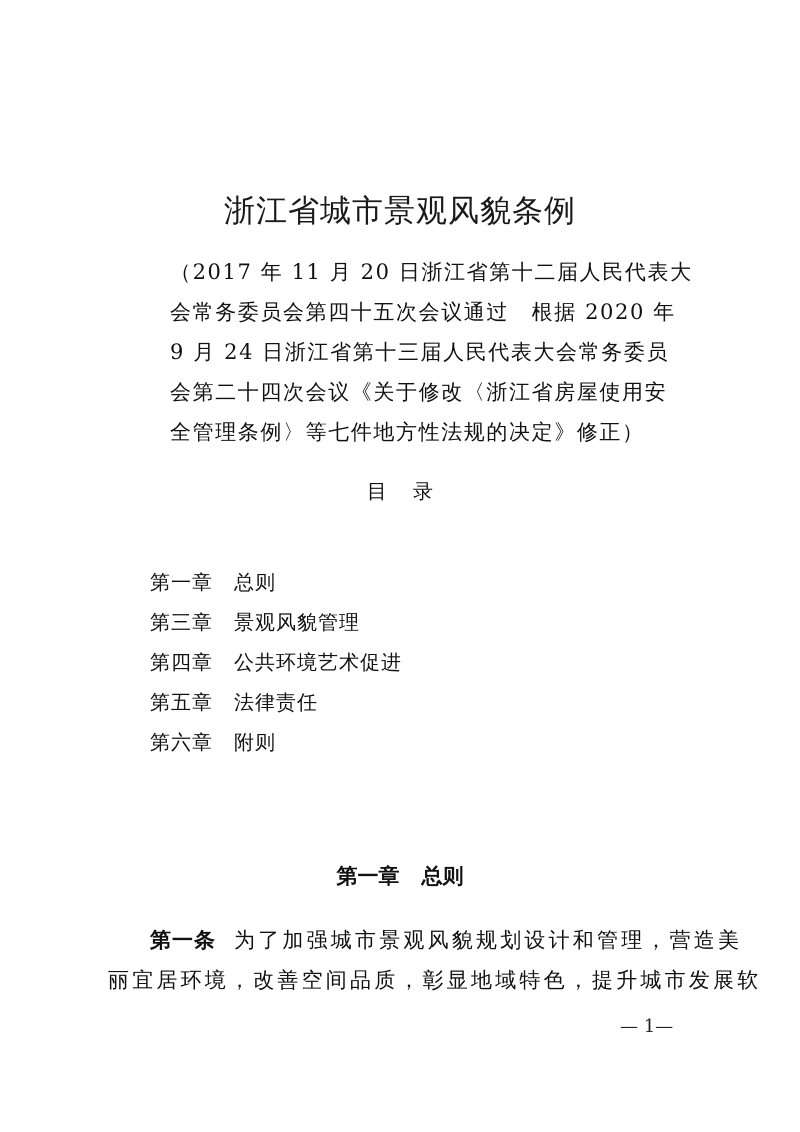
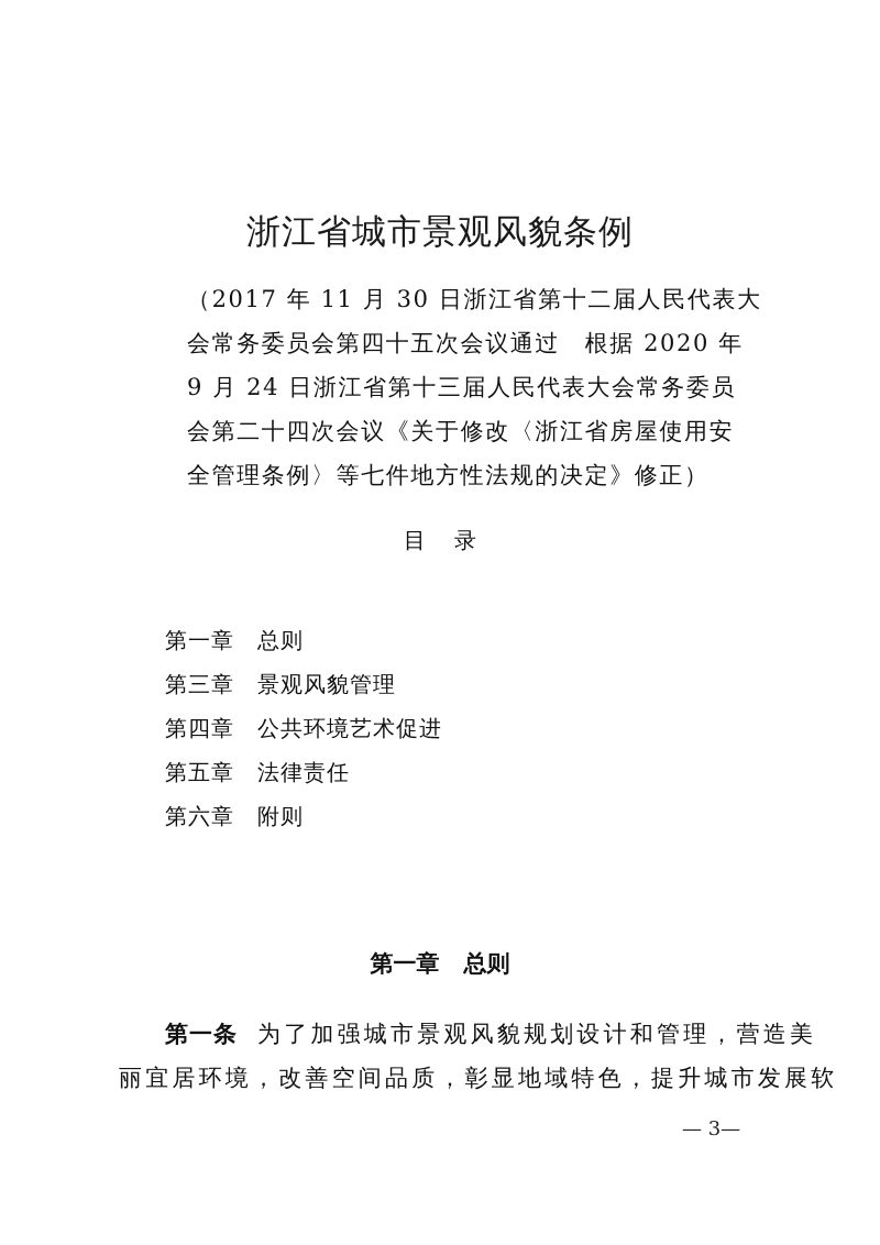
  浙江省城市景观风貌条例
- （2017 年 11 月 20 日浙江省第十二届人民代表大
+ （2017 年 11 月 30 日浙江省第十二届人民代表大
  会常务委员会第四十五次会议通过 根据 2020 年
  9 月 24 日浙江省第十三届人民代表大会常务委员
  会第二十四次会议《关于修改〈浙江省房屋使用安
  全管理条例〉等七件地方性法规的决定》修正）
  目 录
  第一章 总则
  第三章 景观风貌管理
  第四章 公共环境艺术促进
  第五章 法律责任
  第六章 附则
  第一章 总则
  第一条 为了加强城市景观风貌规划设计和管理，营造美
  丽宜居环境，改善空间品质，彰显地域特色，提升城市发展软
- — 1—
+ — 3—
